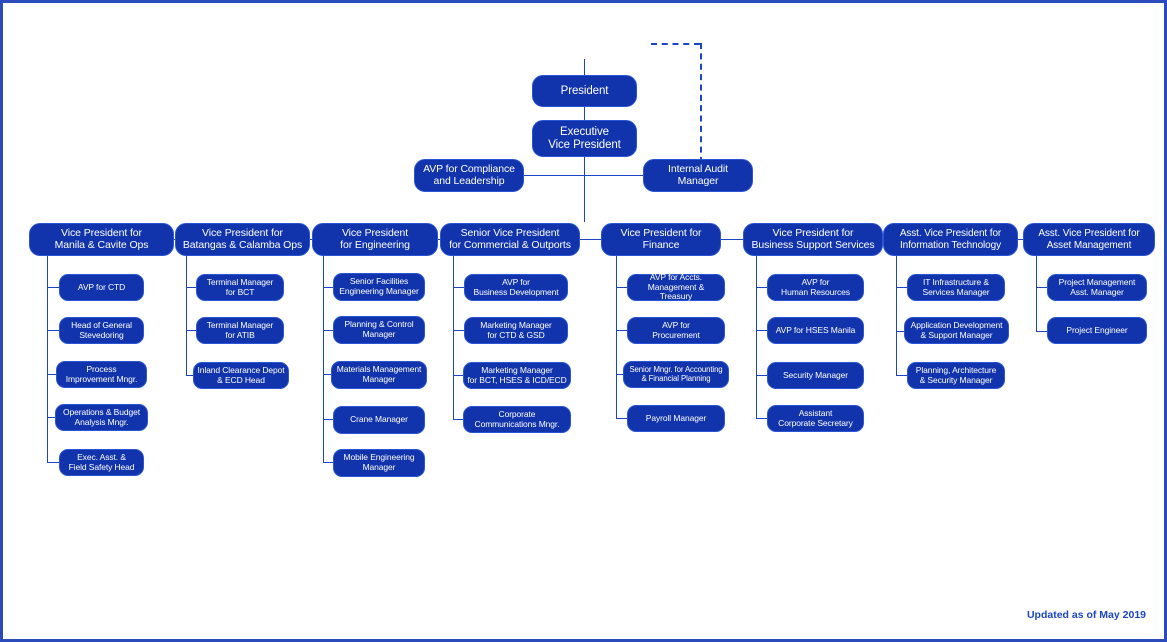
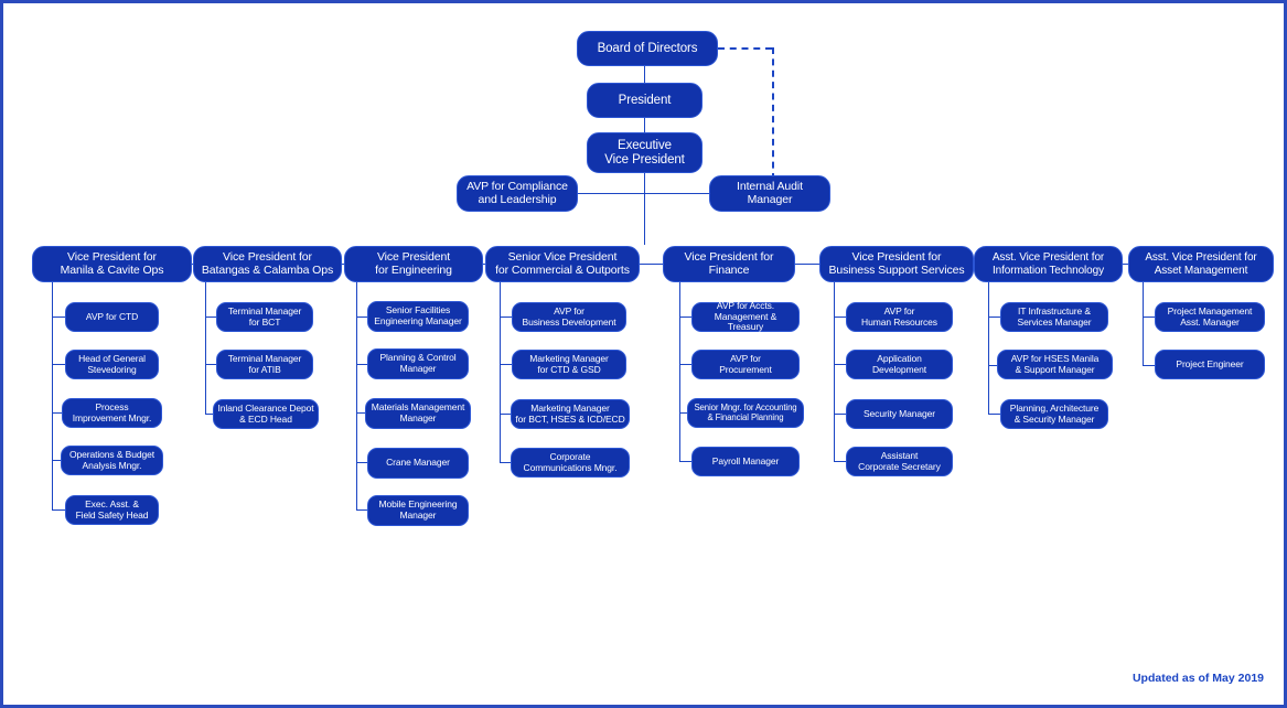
+ Board of Directors
  President
  Executive
  Vice President
  AVP for Compliance
  and Leadership
  Internal Audit
  Manager
  Vice President for
  Manila & Cavite Ops
  AVP for CTD
  Head of General
  Stevedoring
  Process
  Improvement Mngr.
  Operations & Budget
  Analysis Mngr.
  Exec. Asst. &
  Field Safety Head
  Vice President for
  Batangas & Calamba Ops
  Terminal Manager
  for BCT
  Terminal Manager
  for ATIB
  Inland Clearance Depot
  & ECD Head
  Vice President
  for Engineering
  Senior Facilities
  Engineering Manager
  Planning & Control
  Manager
  Materials Management
  Manager
  Crane Manager
  Mobile Engineering
  Manager
  Senior Vice President
  for Commercial & Outports
  AVP for
  Business Development
  Marketing Manager
  for CTD & GSD
  Marketing Manager
  for BCT, HSES & ICD/ECD
  Corporate
  Communications Mngr.
  Vice President for
  Finance
  AVP for Accts.
  Management & Treasury
  AVP for
  Procurement
  Senior Mngr. for Accounting
  & Financial Planning
  Payroll Manager
  Vice President for
  Business Support Services
  AVP for
  Human Resources
- AVP for HSES Manila
+ Application Development
  Security Manager
  Assistant
  Corporate Secretary
  Asst. Vice President for
  Information Technology
  IT Infrastructure &
  Services Manager
- Application Development
+ AVP for HSES Manila
  & Support Manager
  Planning, Architecture
  & Security Manager
  Asst. Vice President for
  Asset Management
  Project Management
  Asst. Manager
  Project Engineer
  Updated as of May 2019
